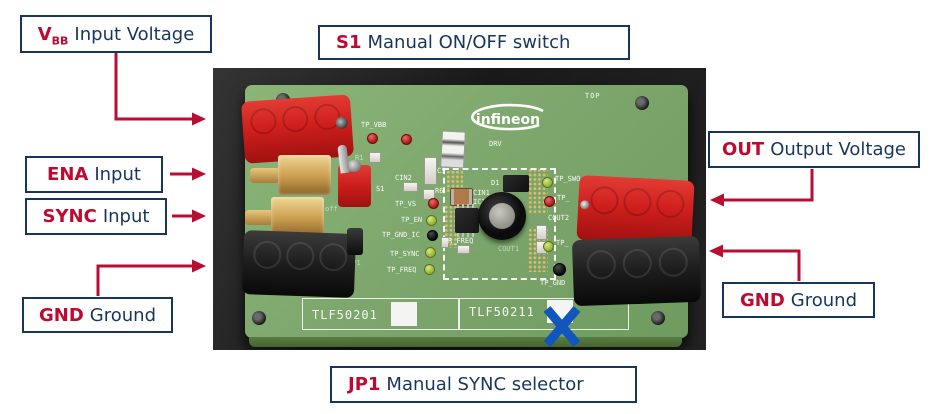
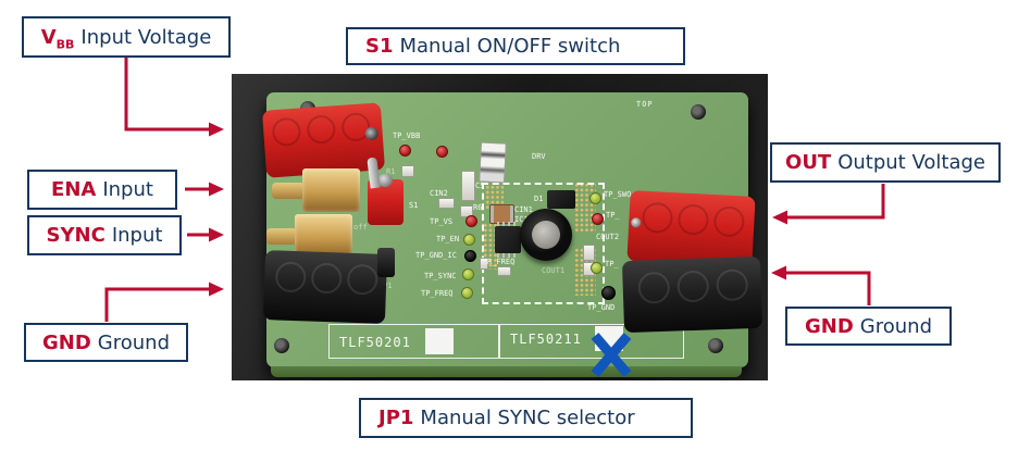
  TOP
- infineon
  S1
  off
  TP_VBB
  DRV
  R1
  CIN2
  C5
  R6
  CIN1
  D1
  COUT1
  COUT2
  TP_VS
  TP_EN
  TP_GND_IC
  TP_SYNC
  TP_FREQ
  R_FREQ
  TP_SWO
  TP_
  TP_
  TP_GND
  TLF50201
  TLF50211
  VBB
  Input Voltage
  S1
  Manual ON/OFF switch
  ENA
  Input
  SYNC
  Input
  GND
  Ground
  OUT
  Output Voltage
  GND
  Ground
  JP1
  Manual SYNC selector
